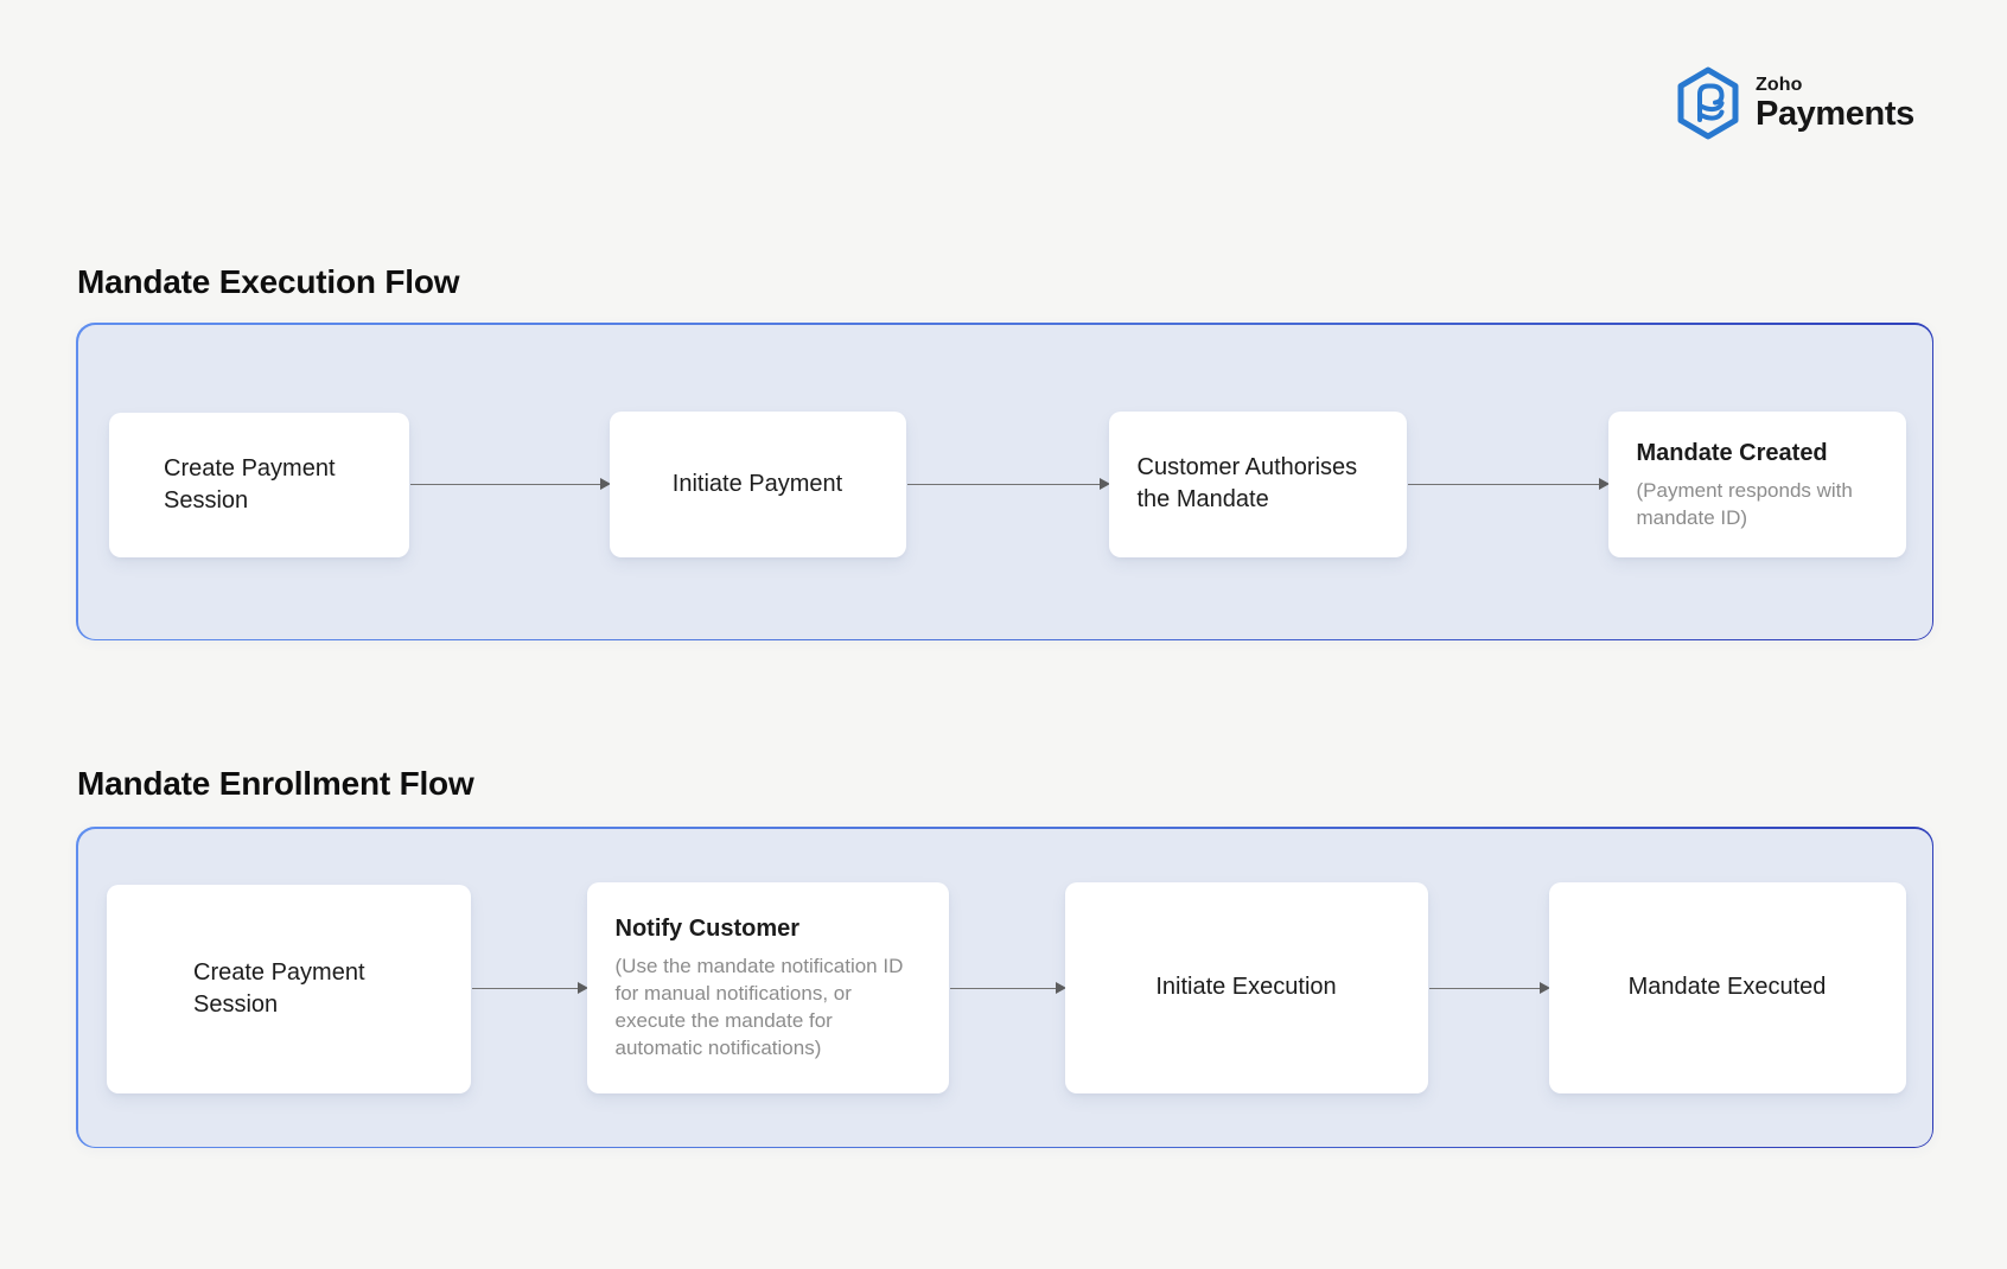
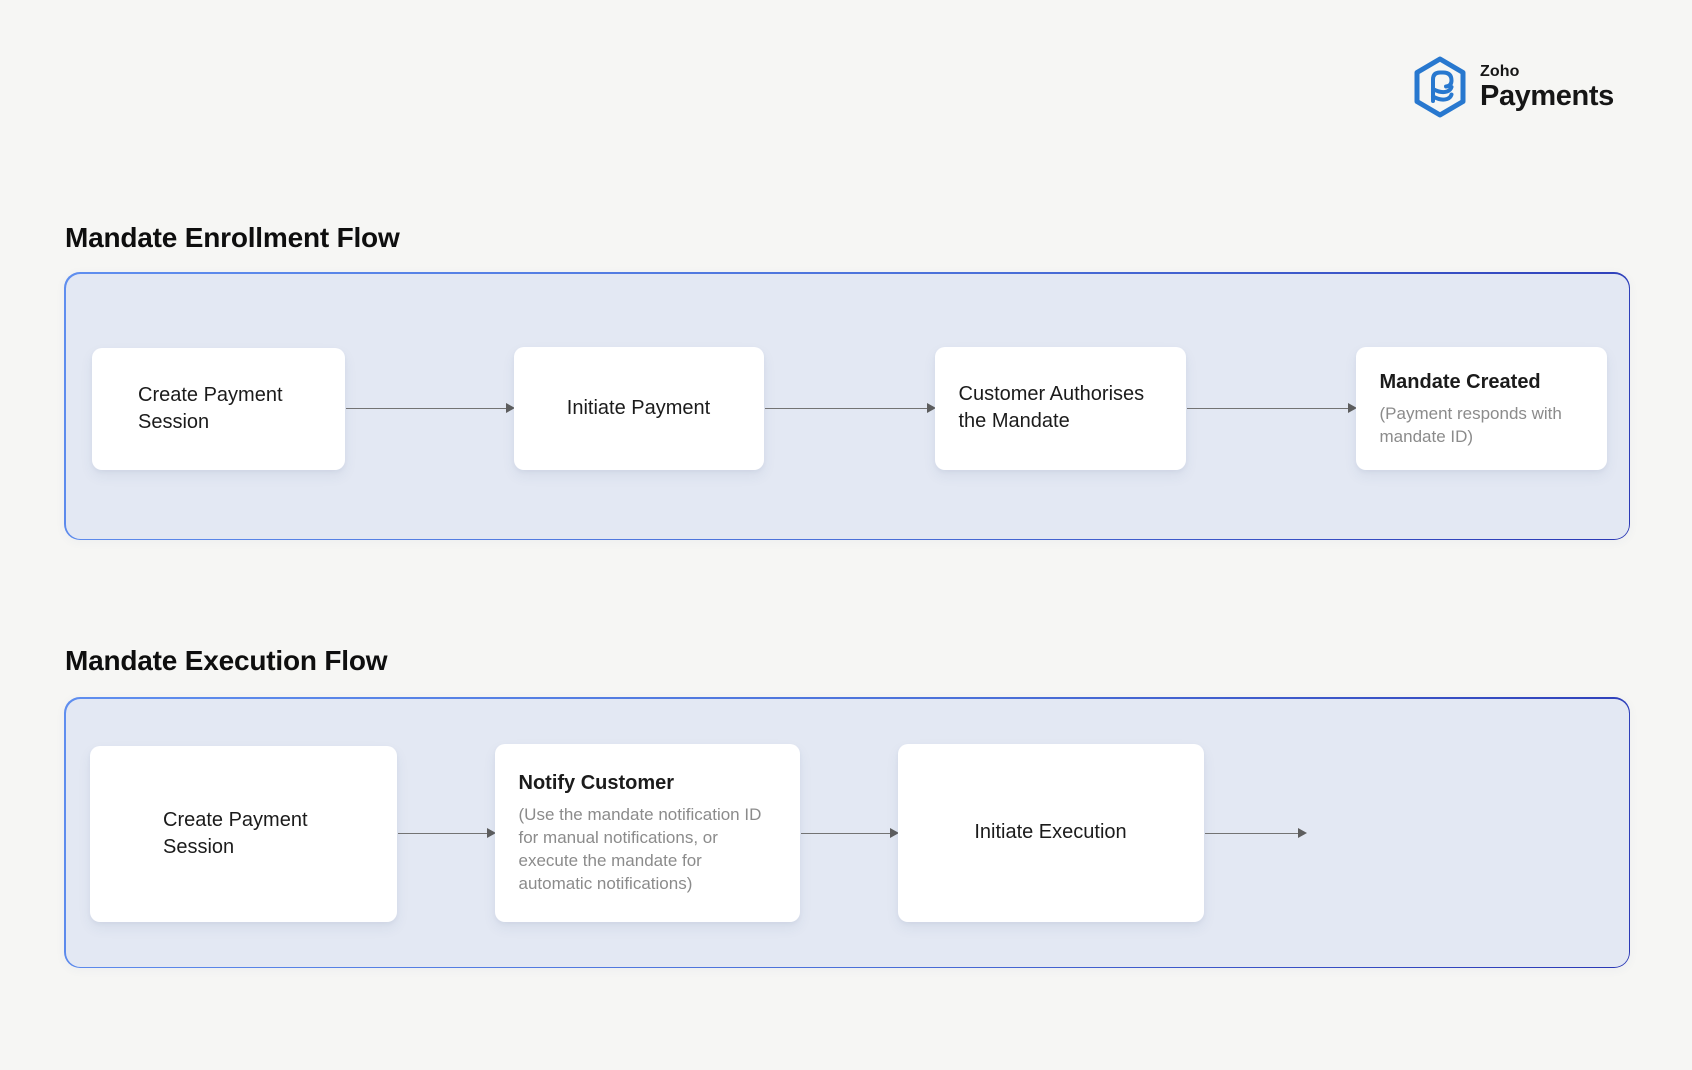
  Zoho
  Payments
- Mandate Execution Flow
+ Mandate Enrollment Flow
  Create Payment Session
  Initiate Payment
  Customer Authorises the Mandate
  Mandate Created
  (Payment responds with mandate ID)
- Mandate Enrollment Flow
+ Mandate Execution Flow
  Create Payment Session
  Notify Customer
  (Use the mandate notification ID for manual notifications, or execute the mandate for automatic notifications)
  Initiate Execution
- Mandate Executed
